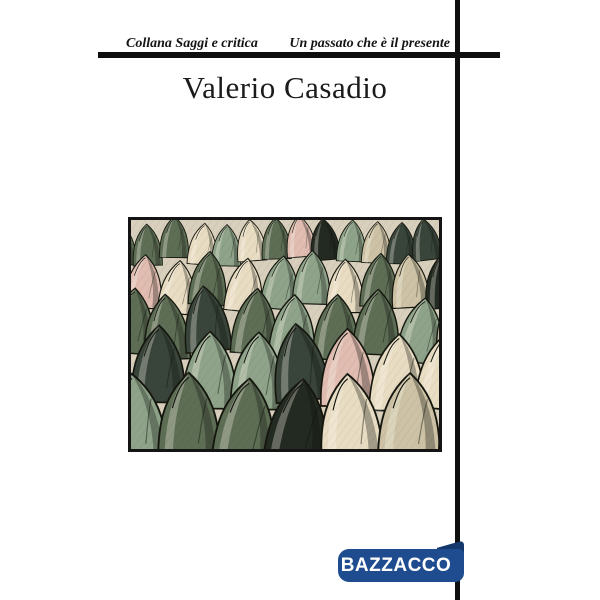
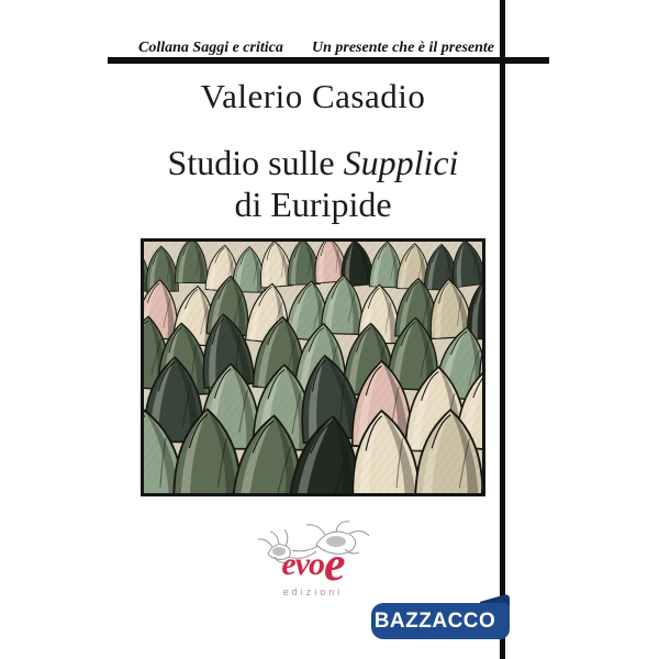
  Collana Saggi e critica
- Un passato che è il presente
+ Un presente che è il presente
  Valerio Casadio
+ Studio sulle Supplici
+ di Euripide
+ evoe
+ edizioni
  BAZZACCO
